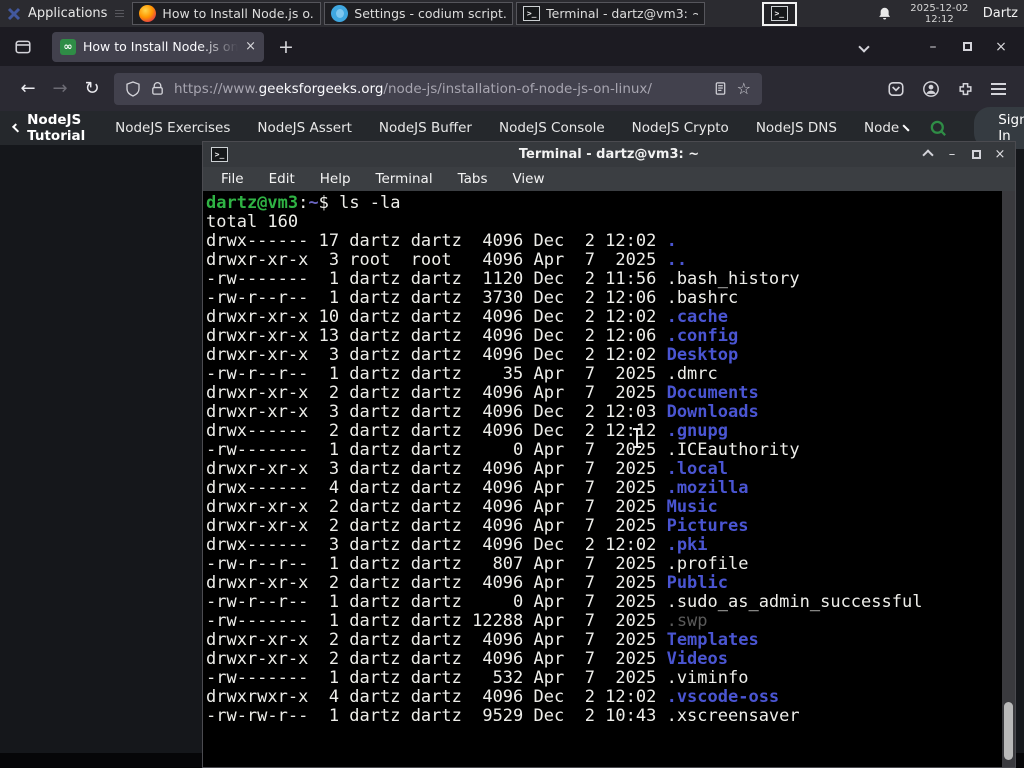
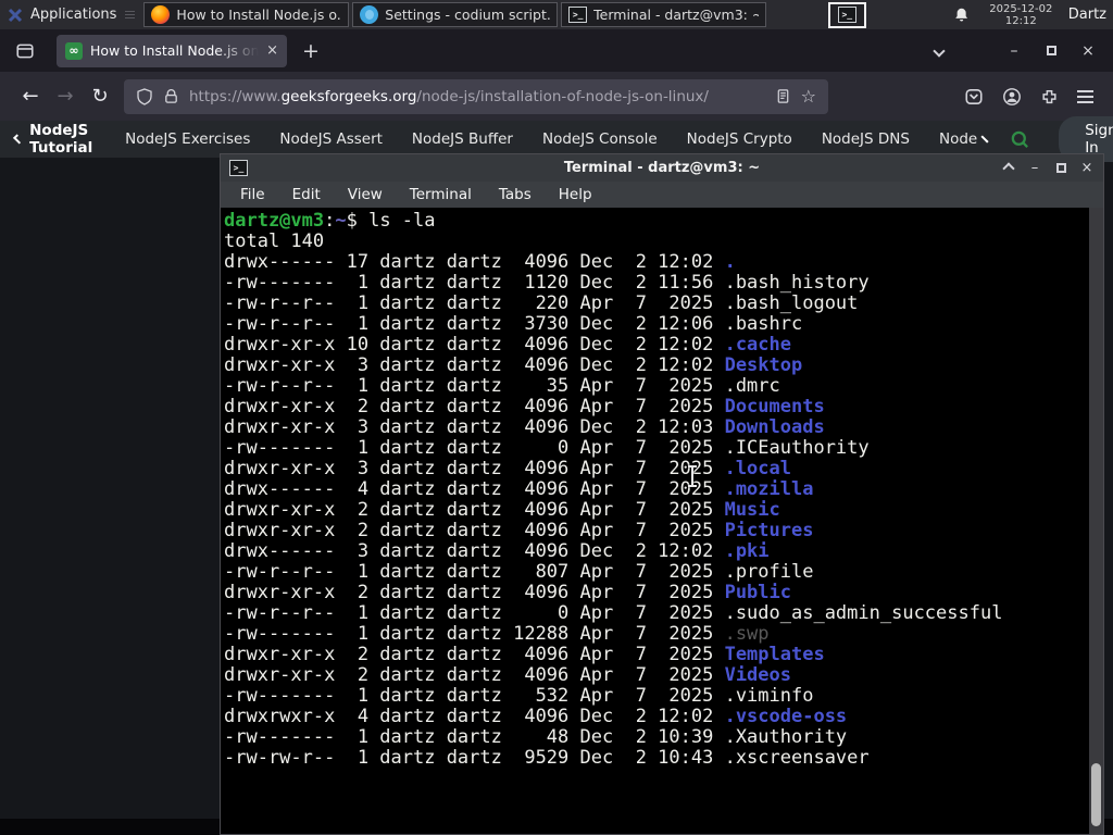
  Applications
  How to Install Node.js o.
  Settings - codium script.
  >_
  Terminal - dartz@vm3: ~
  >_
  2025-12-02
  12:12
  Dartz
  ∞
  How to Install Node.js on
  ×
  +
  –
  ×
  ←
  →
  ↻
  https://www.geeksforgeeks.org/node-js/installation-of-node-js-on-linux/
  ☆
  NodeJS Tutorial
  NodeJS Exercises
  NodeJS Assert
  NodeJS Buffer
  NodeJS Console
  NodeJS Crypto
  NodeJS DNS
  Node
  Sign In
  >_
  Terminal - dartz@vm3: ~
  –
  ×
  File
  Edit
- Help
+ View
  Terminal
  Tabs
- View
+ Help
  dartz@vm3:~$ ls -la
- total 160
+ total 140
  drwx------ 17 dartz dartz 4096 Dec 2 12:02 .
- drwxr-xr-x 3 root root 4096 Apr 7 2025 ..
  -rw------- 1 dartz dartz 1120 Dec 2 11:56 .bash_history
+ -rw-r--r-- 1 dartz dartz 220 Apr 7 2025 .bash_logout
  -rw-r--r-- 1 dartz dartz 3730 Dec 2 12:06 .bashrc
  drwxr-xr-x 10 dartz dartz 4096 Dec 2 12:02 .cache
- drwxr-xr-x 13 dartz dartz 4096 Dec 2 12:06 .config
  drwxr-xr-x 3 dartz dartz 4096 Dec 2 12:02 Desktop
  -rw-r--r-- 1 dartz dartz 35 Apr 7 2025 .dmrc
  drwxr-xr-x 2 dartz dartz 4096 Apr 7 2025 Documents
  drwxr-xr-x 3 dartz dartz 4096 Dec 2 12:03 Downloads
- drwx------ 2 dartz dartz 4096 Dec 2 12:12 .gnupg
  -rw------- 1 dartz dartz 0 Apr 7 2025 .ICEauthority
  drwxr-xr-x 3 dartz dartz 4096 Apr 7 2025 .local
  drwx------ 4 dartz dartz 4096 Apr 7 2025 .mozilla
  drwxr-xr-x 2 dartz dartz 4096 Apr 7 2025 Music
  drwxr-xr-x 2 dartz dartz 4096 Apr 7 2025 Pictures
  drwx------ 3 dartz dartz 4096 Dec 2 12:02 .pki
  -rw-r--r-- 1 dartz dartz 807 Apr 7 2025 .profile
  drwxr-xr-x 2 dartz dartz 4096 Apr 7 2025 Public
  -rw-r--r-- 1 dartz dartz 0 Apr 7 2025 .sudo_as_admin_successful
  -rw------- 1 dartz dartz 12288 Apr 7 2025 .swp
  drwxr-xr-x 2 dartz dartz 4096 Apr 7 2025 Templates
  drwxr-xr-x 2 dartz dartz 4096 Apr 7 2025 Videos
  -rw------- 1 dartz dartz 532 Apr 7 2025 .viminfo
  drwxrwxr-x 4 dartz dartz 4096 Dec 2 12:02 .vscode-oss
+ -rw------- 1 dartz dartz 48 Dec 2 10:39 .Xauthority
  -rw-rw-r-- 1 dartz dartz 9529 Dec 2 10:43 .xscreensaver
